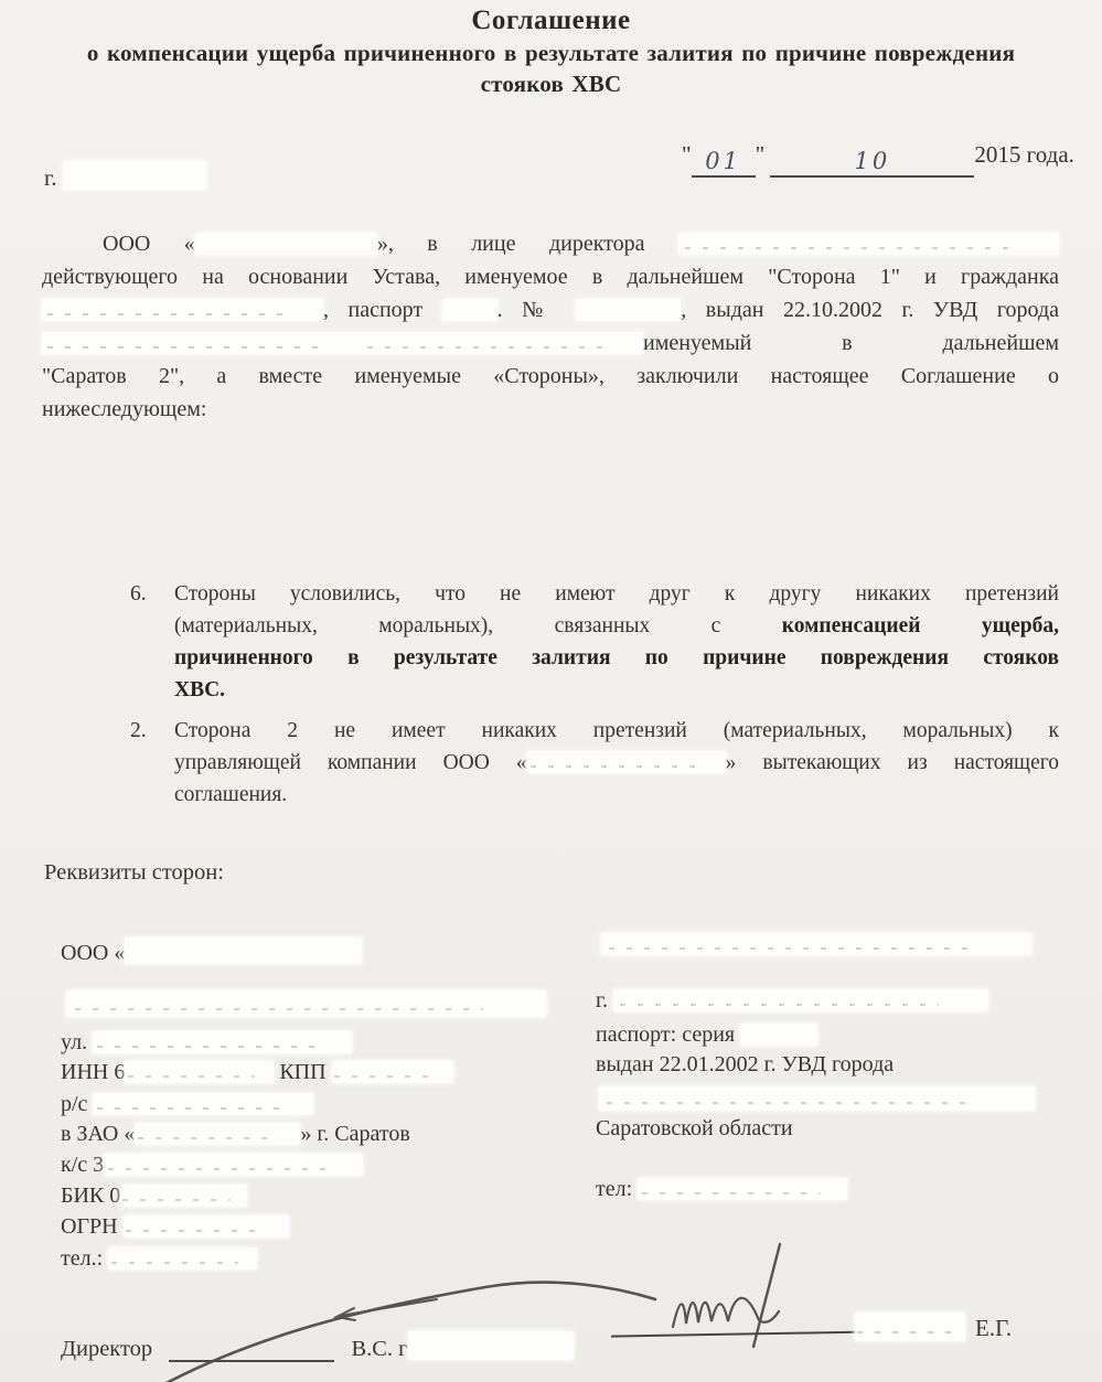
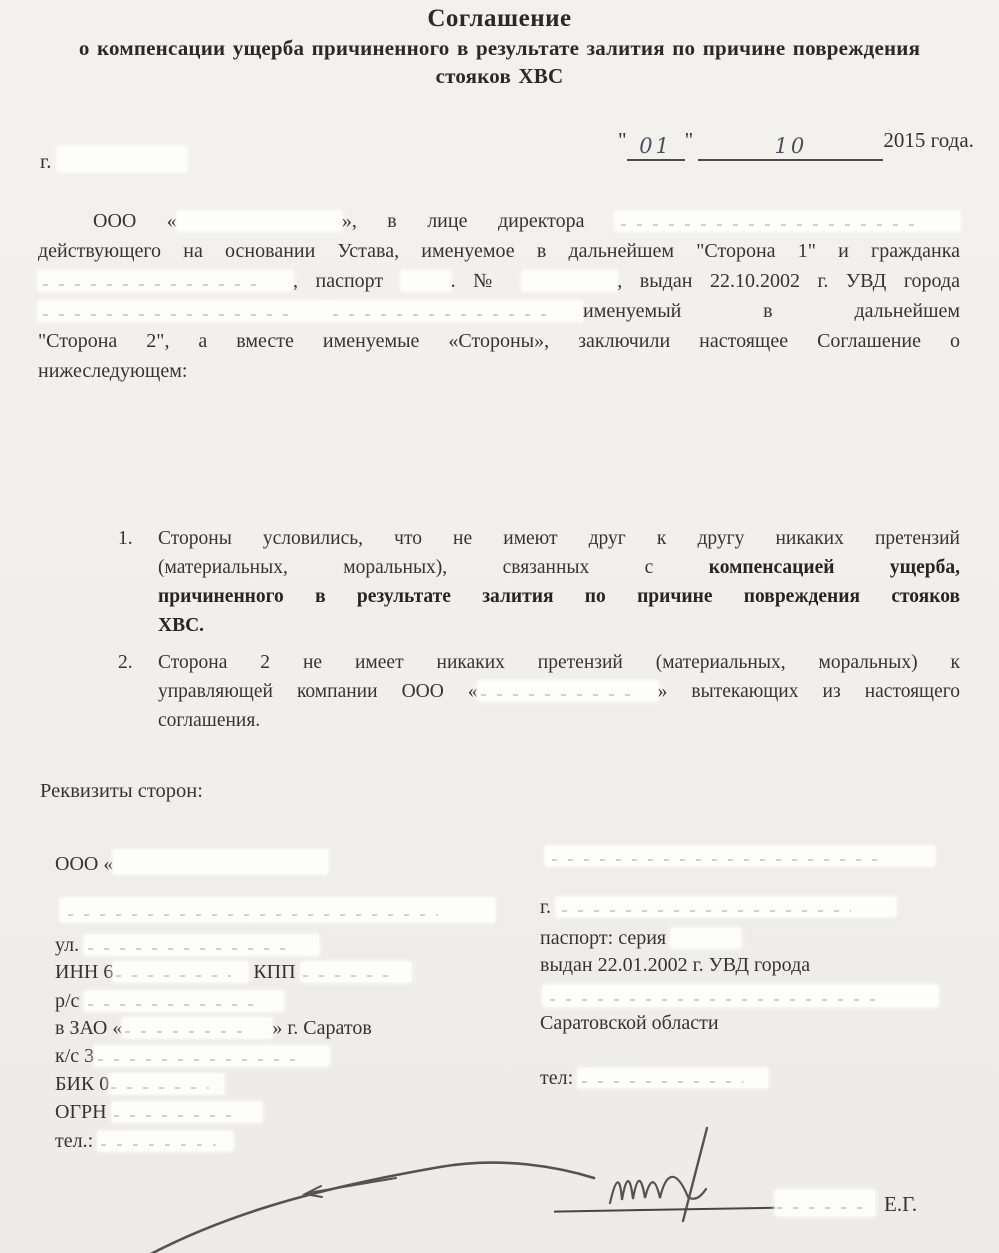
  Соглашение
  о компенсации ущерба причиненного в результате залития по причине повреждения
  стояков ХВС
  г.
  " 01 " 10 2015 года.
  ООО « », в лице директора
  действующего на основании Устава, именуемое в дальнейшем "Сторона 1" и гражданка
  , паспорт . № , выдан 22.10.2002 г. УВД города
  именуемый в дальнейшем
- "Саратов 2", а вместе именуемые «Стороны», заключили настоящее Соглашение о
+ "Сторона 2", а вместе именуемые «Стороны», заключили настоящее Соглашение о
  нижеследующем:
- 6.
+ 1.
  Стороны условились, что не имеют друг к другу никаких претензий
  (материальных, моральных), связанных с компенсацией ущерба,
  причиненного в результате залития по причине повреждения стояков
  ХВС.
  2.
  Сторона 2 не имеет никаких претензий (материальных, моральных) к
  управляющей компании ООО « » вытекающих из настоящего
  соглашения.
  Реквизиты сторон:
  ООО «
  ул.
  ИНН 6 КПП
  р/с
  в ЗАО « » г. Саратов
  к/с 3
  БИК 0
  ОГРН
  тел.:
  г.
  паспорт: серия
  выдан 22.01.2002 г. УВД города
  Саратовской области
  тел:
  Е.Г.
- Директор В.С. г
